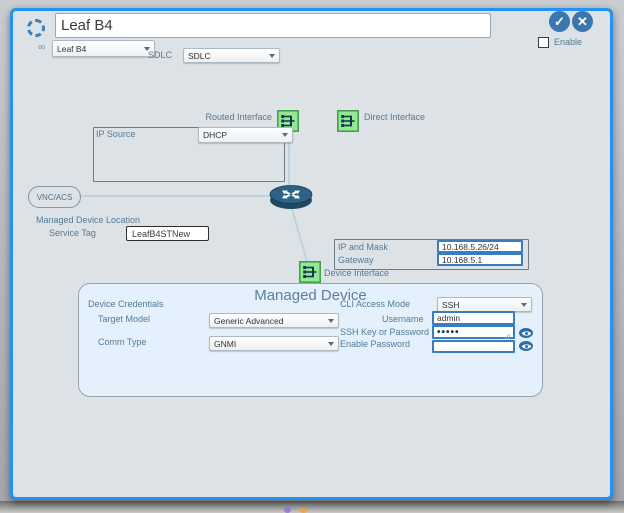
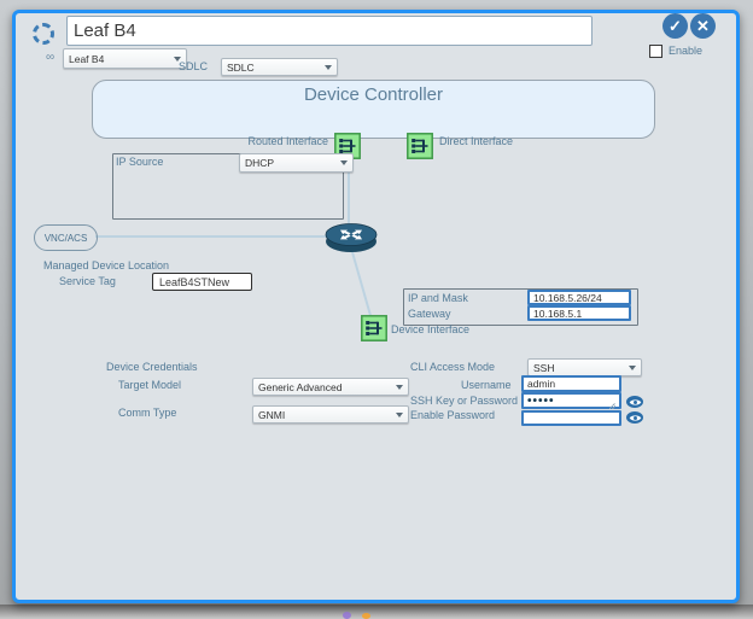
  Leaf B4
  ∞
  Leaf B4
  ✓
  ✕
  Enable
  SDLC
  SDLC
+ Device Controller
  Routed Interface
  Direct Interface
  IP Source
  DHCP
  VNC/ACS
  Managed Device Location
  Service Tag
  LeafB4STNew
  IP and Mask
  10.168.5.26/24
  Gateway
  10.168.5.1
  Device Interface
- Managed Device
  Device Credentials
  Target Model
  Generic Advanced
  Comm Type
  GNMI
  CLI Access Mode
  SSH
  Username
  admin
  SSH Key or Password
  •••••
  Enable Password
